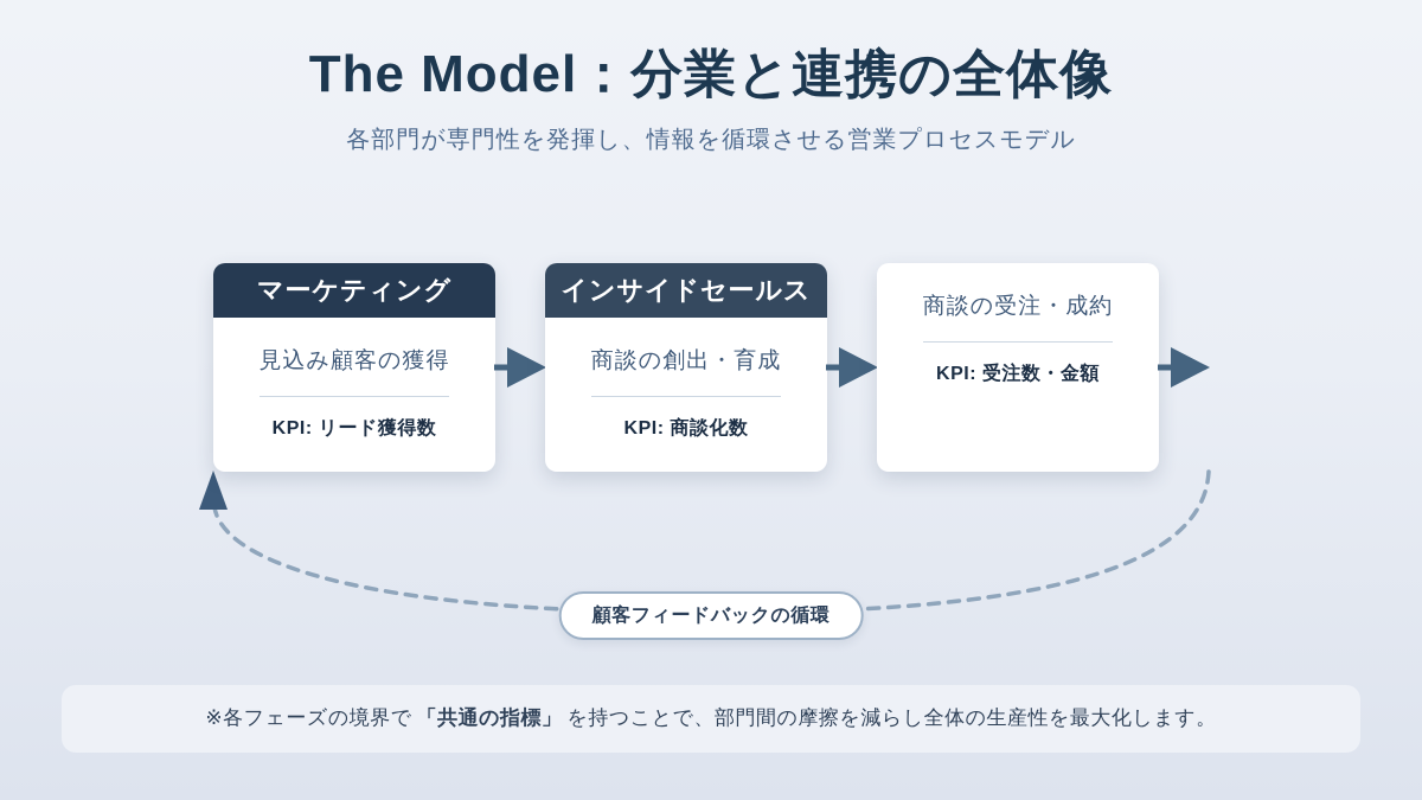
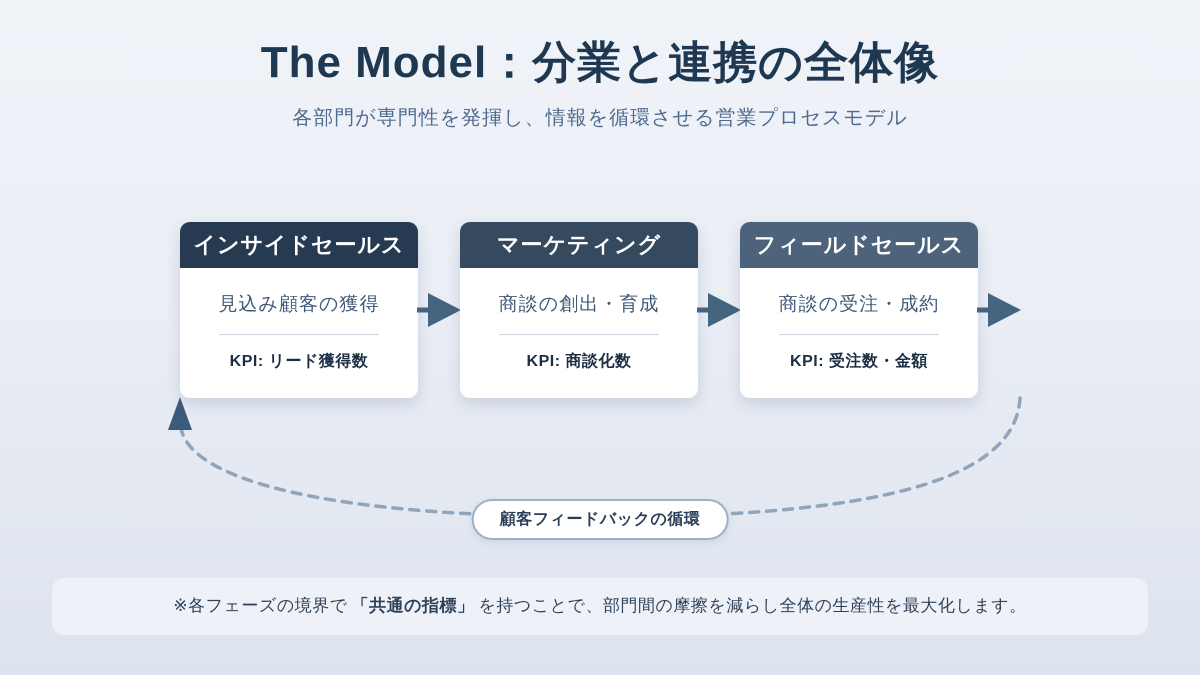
  The Model：分業と連携の全体像
  各部門が専門性を発揮し、情報を循環させる営業プロセスモデル
- マーケティング
+ インサイドセールス
  見込み顧客の獲得
  KPI: リード獲得数
- インサイドセールス
+ マーケティング
  商談の創出・育成
  KPI: 商談化数
+ フィールドセールス
  商談の受注・成約
  KPI: 受注数・金額
  顧客フィードバックの循環
  ※各フェーズの境界で
  「共通の指標」
  を持つことで、部門間の摩擦を減らし全体の生産性を最大化します。
